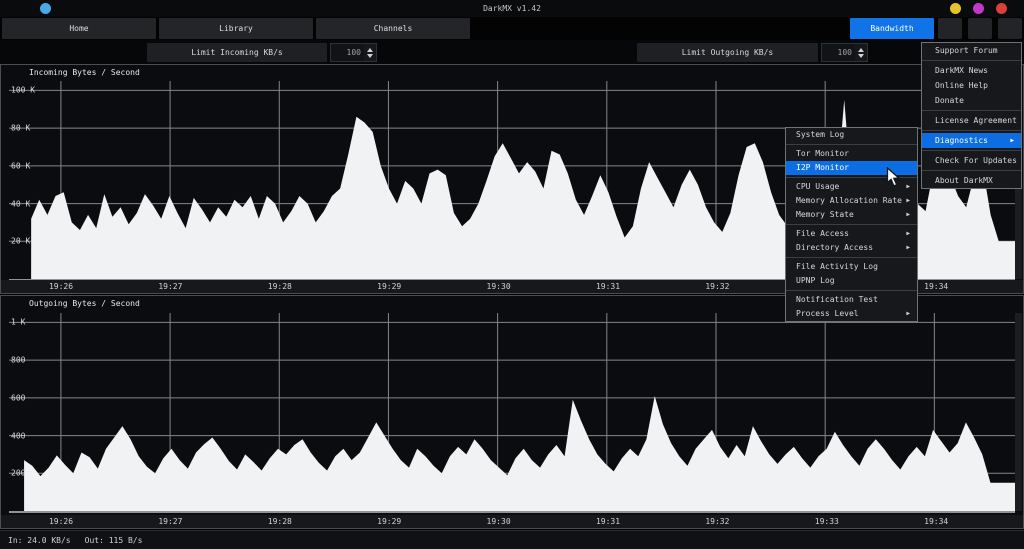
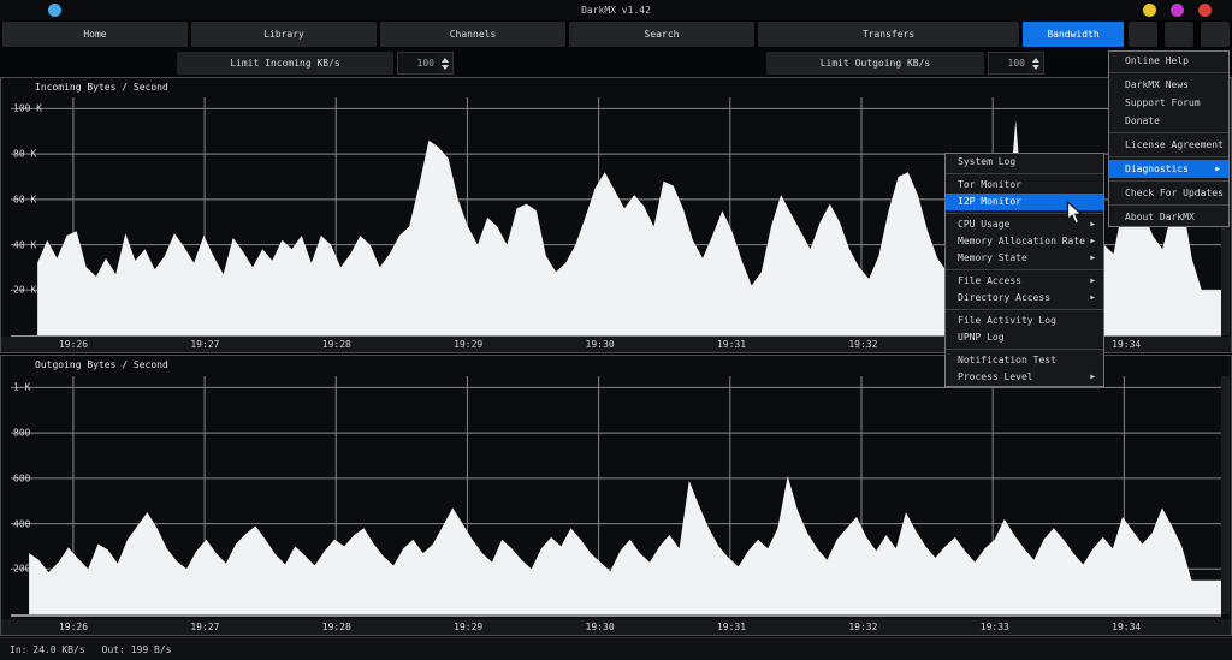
  DarkMX v1.42
  Home
  Library
  Channels
+ Search
+ Transfers
  Bandwidth
  Limit Incoming KB/s
  100
  Limit Outgoing KB/s
  100
  Incoming Bytes / Second
  100 K
  80 K
  60 K
  40 K
  20 K
  19:26
  19:27
  19:28
  19:29
  19:30
  19:31
  19:32
  19:34
  Outgoing Bytes / Second
  1 K
  800
  600
  400
  200
  19:26
  19:27
  19:28
  19:29
  19:30
  19:31
  19:32
  19:33
  19:34
  In: 24.0 KB/s
- Out: 115 B/s
+ Out: 199 B/s
- Support Forum
+ Online Help
  DarkMX News
- Online Help
+ Support Forum
  Donate
  License Agreement
  Diagnostics
  Check For Updates
  About DarkMX
  System Log
  Tor Monitor
  I2P Monitor
  CPU Usage
  Memory Allocation Rate
  Memory State
  File Access
  Directory Access
  File Activity Log
  UPNP Log
  Notification Test
  Process Level
